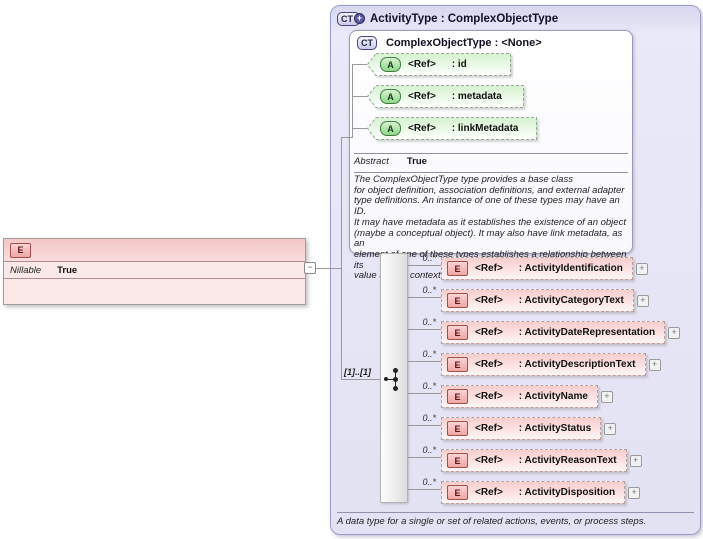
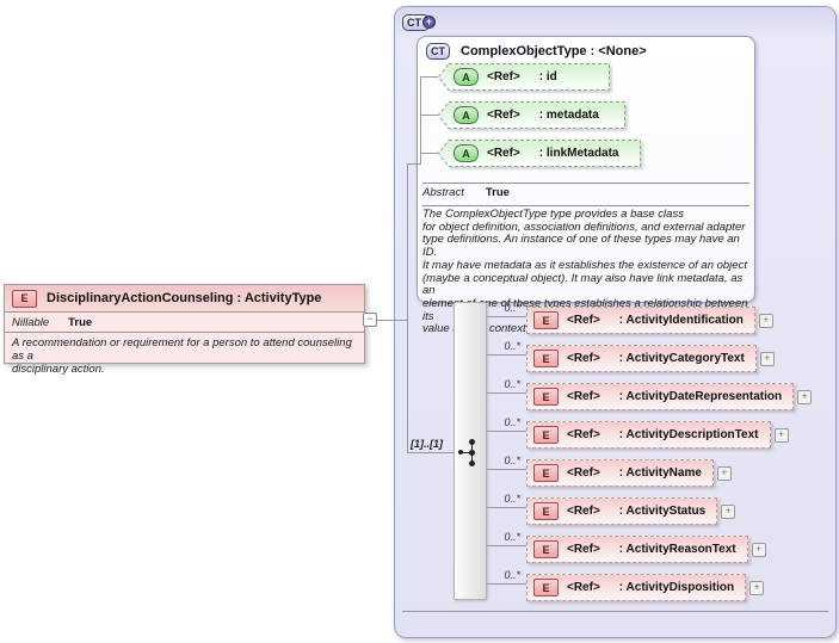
  CT
  +
- ActivityType : ComplexObjectType
  CT
  ComplexObjectType : <None>
  Abstract True
  The ComplexObjectType type provides a base class
  for object definition, association definitions, and external adapter
  type definitions. An instance of one of these types may have an ID.
  It may have metadata as it establishes the existence of an object
  (maybe a conceptual object). It may also have link metadata, as an
  elemene of these types establishes a relationship between its
- A data type for a single or set of related actions, events, or process steps.
  A
  <Ref>
  : id
  A
  <Ref>
  : metadata
  A
  <Ref>
  : linkMetadata
  E
+ DisciplinaryActionCounseling : ActivityType
  Nillable
  True
+ A recommendation or requirement for a person to attend counseling as a
+ disciplinary action.
  −
  [1]..[1]
  0..*
  E
  <Ref>
  : ActivityIdentification
  +
  0..*
  E
  <Ref>
  : ActivityCategoryText
  +
  0..*
  E
  <Ref>
  : ActivityDateRepresentation
  +
  0..*
  E
  <Ref>
  : ActivityDescriptionText
  +
  0..*
  E
  <Ref>
  : ActivityName
  +
  0..*
  E
  <Ref>
  : ActivityStatus
  +
  0..*
  E
  <Ref>
  : ActivityReasonText
  +
  0..*
  E
  <Ref>
  : ActivityDisposition
  +
